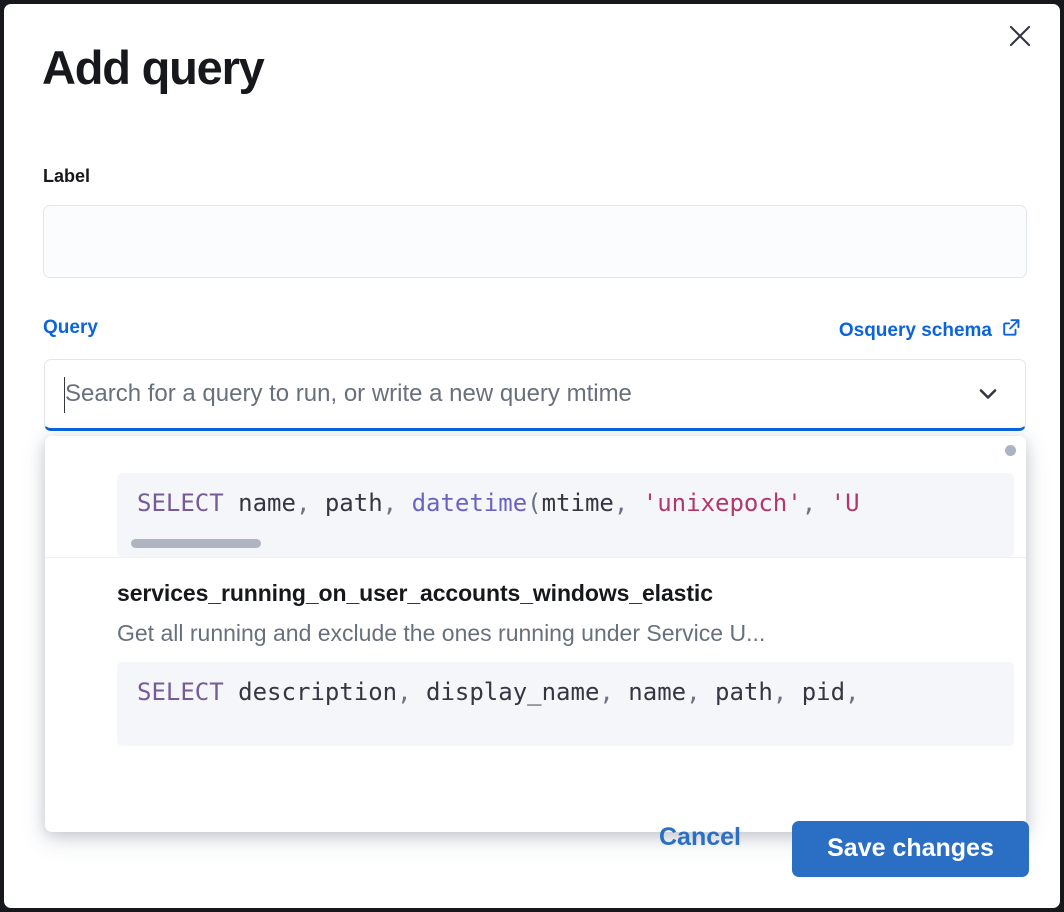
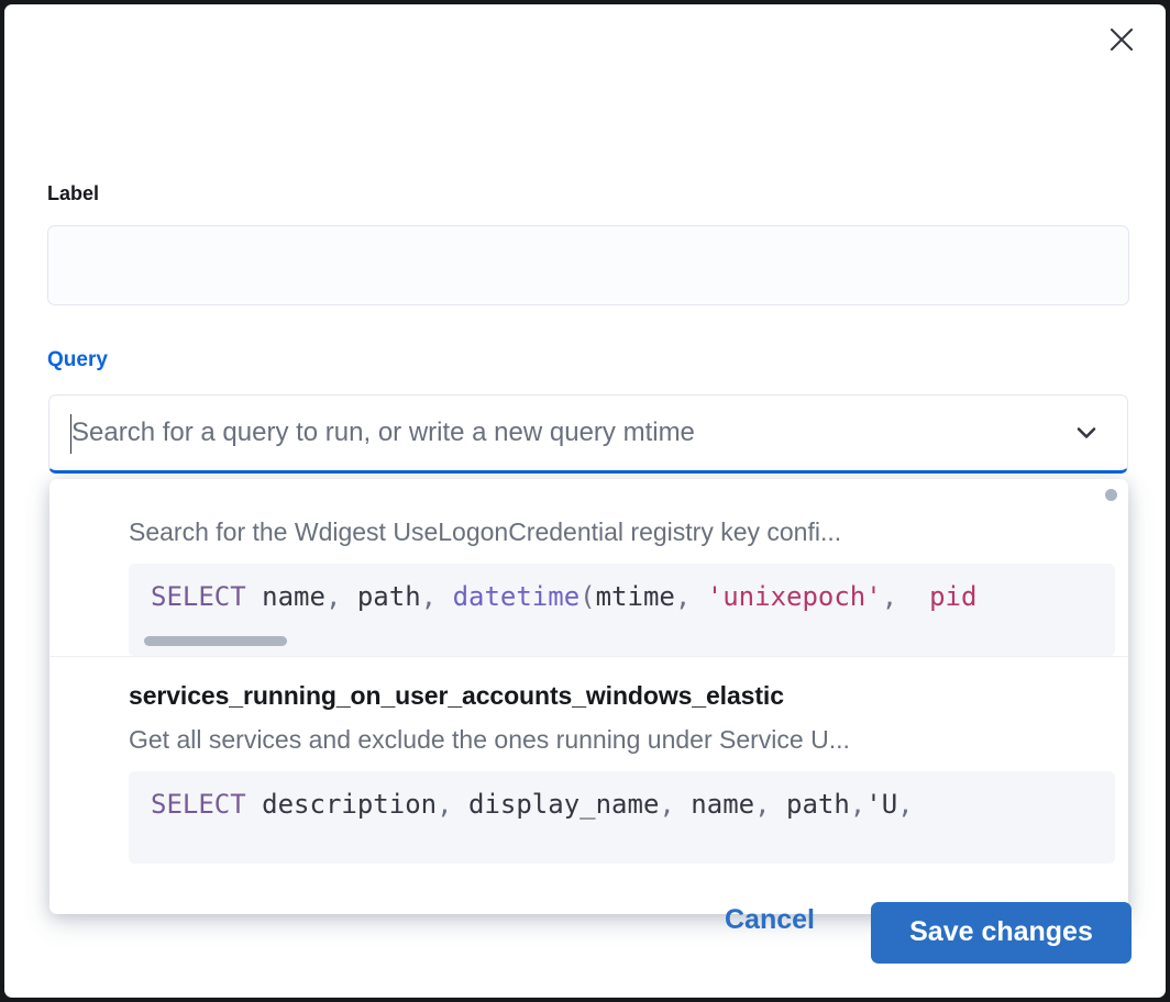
- Add query
  Label
  Query
- Osquery schema
  Search for a query to run, or write a new query mtime
+ Search for the Wdigest UseLogonCredential registry key confi...
- SELECT name, path, datetime(mtime, 'unixepoch', 'U
+ SELECT name, path, datetime(mtime, 'unixepoch', pid
  services_running_on_user_accounts_windows_elastic
- Get all running and exclude the ones running under Service U...
+ Get all services and exclude the ones running under Service U...
- SELECT description, display_name, name, path, pid,
+ SELECT description, display_name, name, path,'U,
  Cancel
  Save changes
